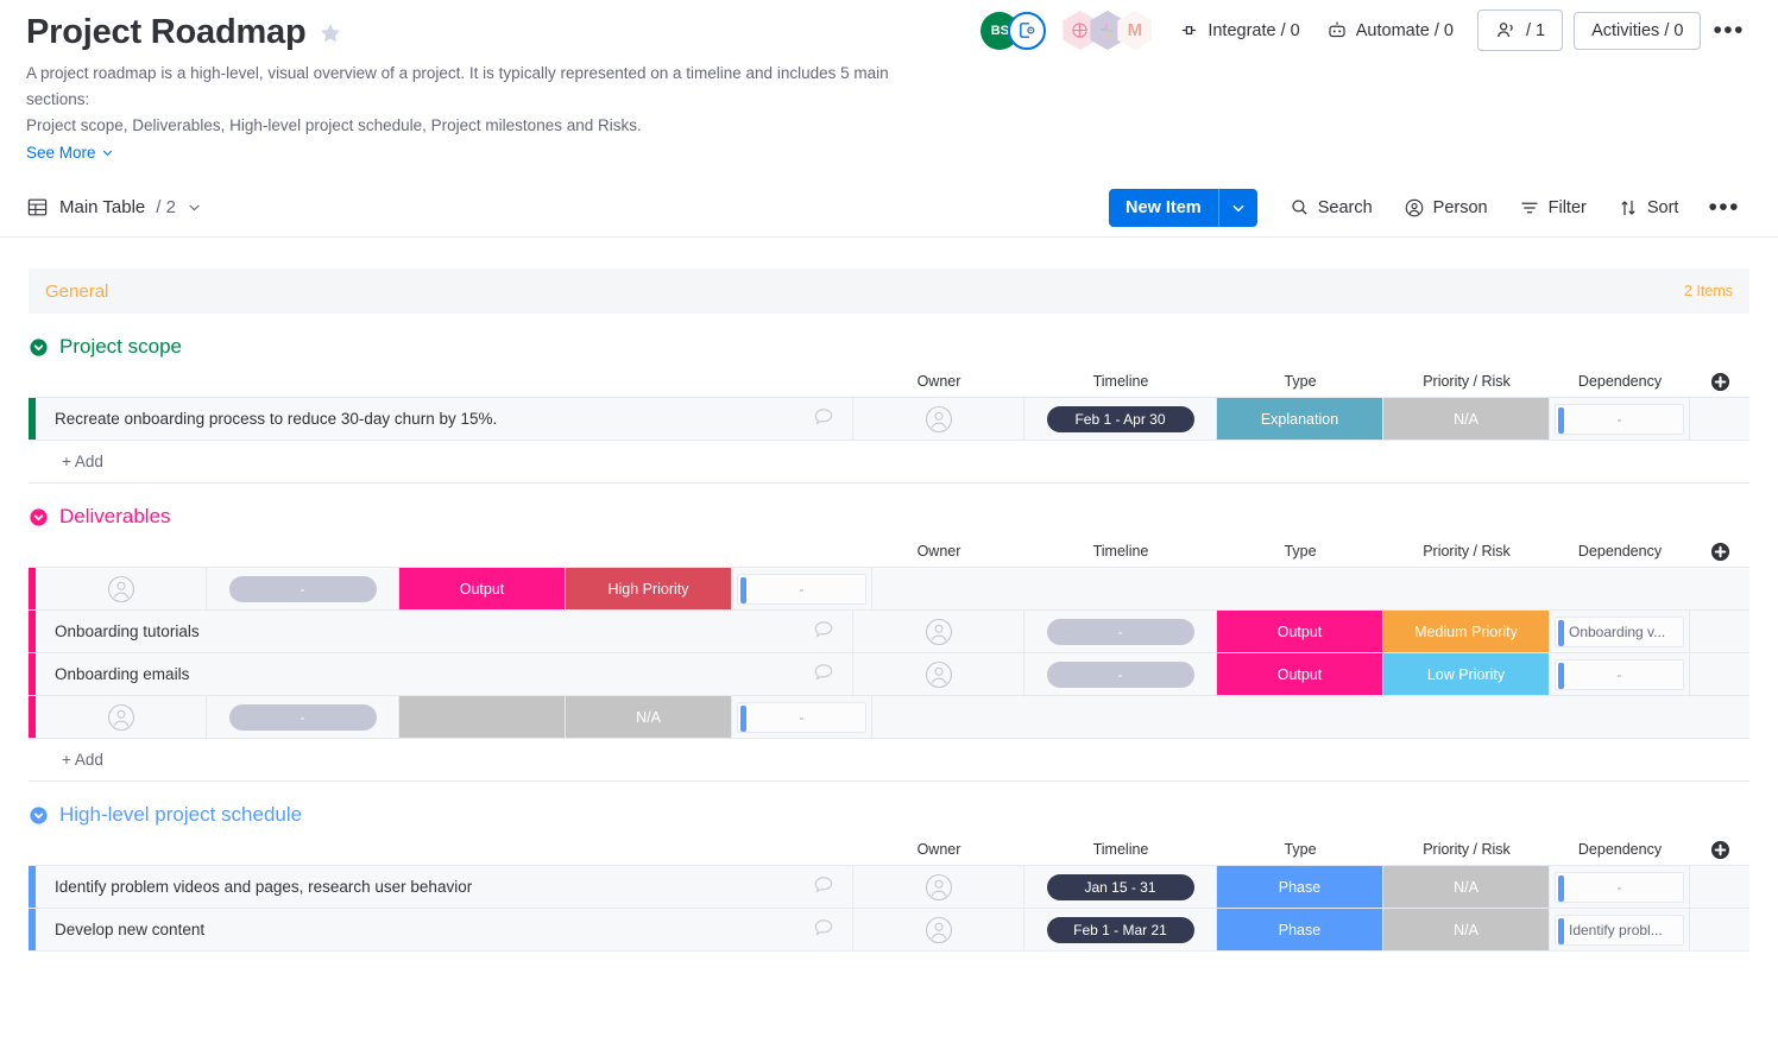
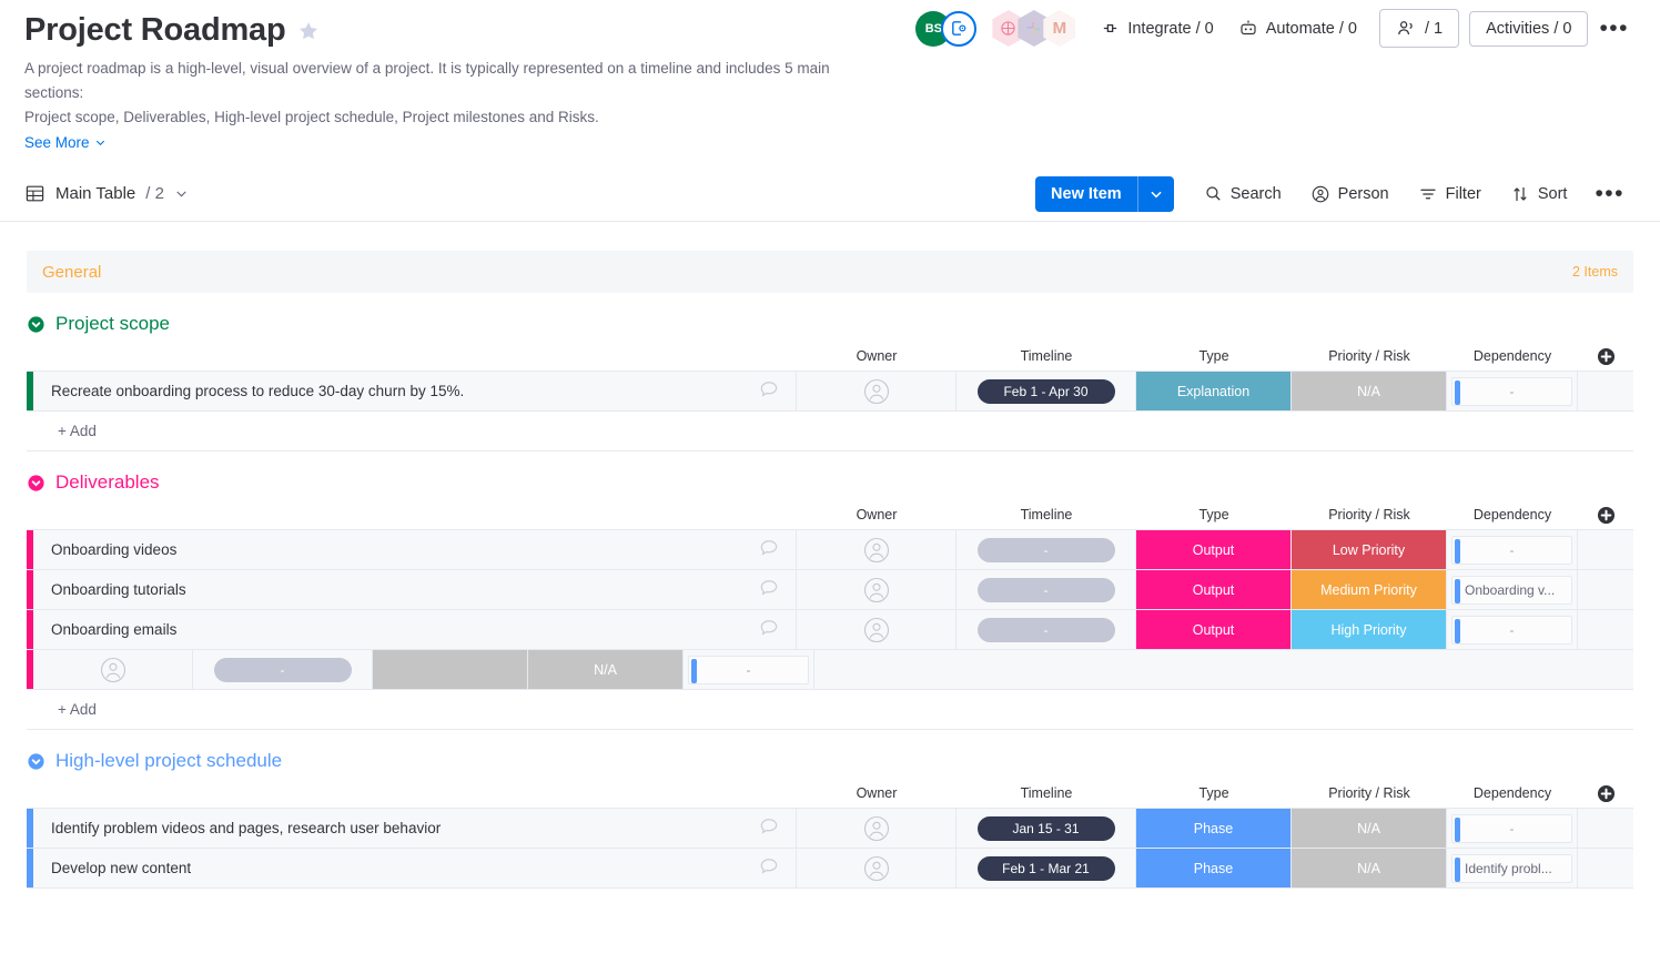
  Project Roadmap
  A project roadmap is a high-level, visual overview of a project. It is typically represented on a timeline and includes 5 main sections:
  Project scope, Deliverables, High-level project schedule, Project milestones and Risks.
  See More
  BS
  M
  Integrate / 0
  Automate / 0
  / 1
  Activities / 0
  •••
  Main Table
  / 2
  New Item
  Search
  Person
  Filter
  Sort
  •••
  General
  2 Items
  Project scope
  Owner
  Timeline
  Type
  Priority / Risk
  Dependency
  Recreate onboarding process to reduce 30-day churn by 15%.
  Feb 1 - Apr 30
  Explanation
  N/A
  -
  + Add
  Deliverables
  Owner
  Timeline
  Type
  Priority / Risk
  Dependency
+ Onboarding videos
  -
  Output
- High Priority
+ Low Priority
  -
  Onboarding tutorials
  -
  Output
  Medium Priority
  Onboarding v...
  Onboarding emails
  -
  Output
- Low Priority
+ High Priority
  -
  -
  N/A
  -
  + Add
  High-level project schedule
  Owner
  Timeline
  Type
  Priority / Risk
  Dependency
  Identify problem videos and pages, research user behavior
  Jan 15 - 31
  Phase
  N/A
  -
  Develop new content
  Feb 1 - Mar 21
  Phase
  N/A
  Identify probl...
